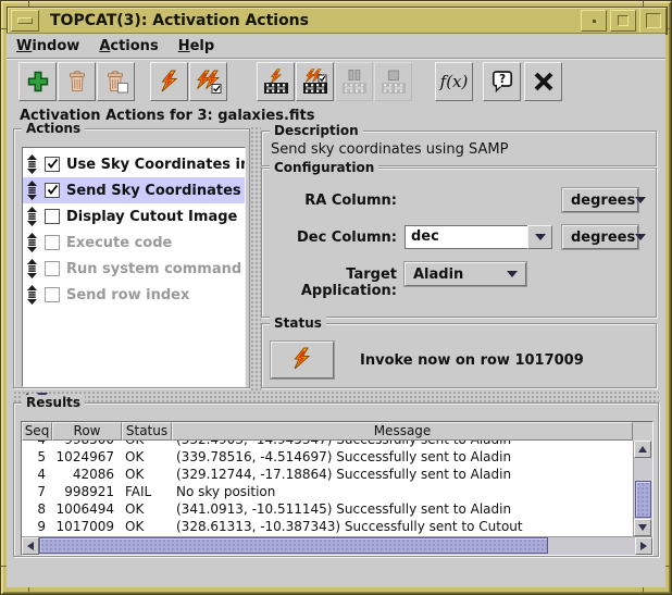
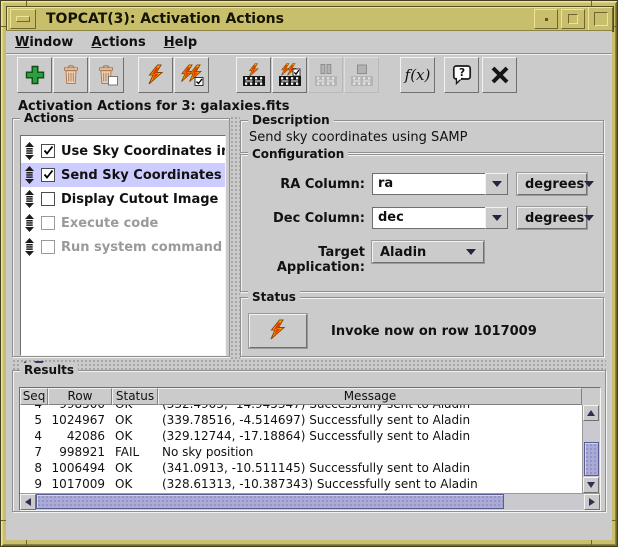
  TOPCAT(3): Activation Actions
  Window
  Actions
  Help
  f(x)
  ?
  Activation Actions for 3: galaxies.fits
  Actions
  Use Sky Coordinates i
  Send Sky Coordinates
  Display Cutout Image
  Execute code
  Run system command
- Send row index
  Description
  Send sky coordinates using SAMP
  Configuration
  RA Column:
+ ra
  degrees
  Dec Column:
  dec
  degrees
  Target Application:
  Aladin
  Status
  Invoke now on row 1017009
  Results
  Seq
  Row
  Status
  Message
  5
  1024967
  OK
  (339.78516, -4.514697) Successfully sent to Aladin
  4
  42086
  OK
  (329.12744, -17.18864) Successfully sent to Aladin
  7
  998921
  FAIL
  No sky position
  8
  1006494
  OK
  (341.0913, -10.511145) Successfully sent to Aladin
  9
  1017009
  OK
- (328.61313, -10.387343) Successfully sent to Cutout
+ (328.61313, -10.387343) Successfully sent to Aladin
